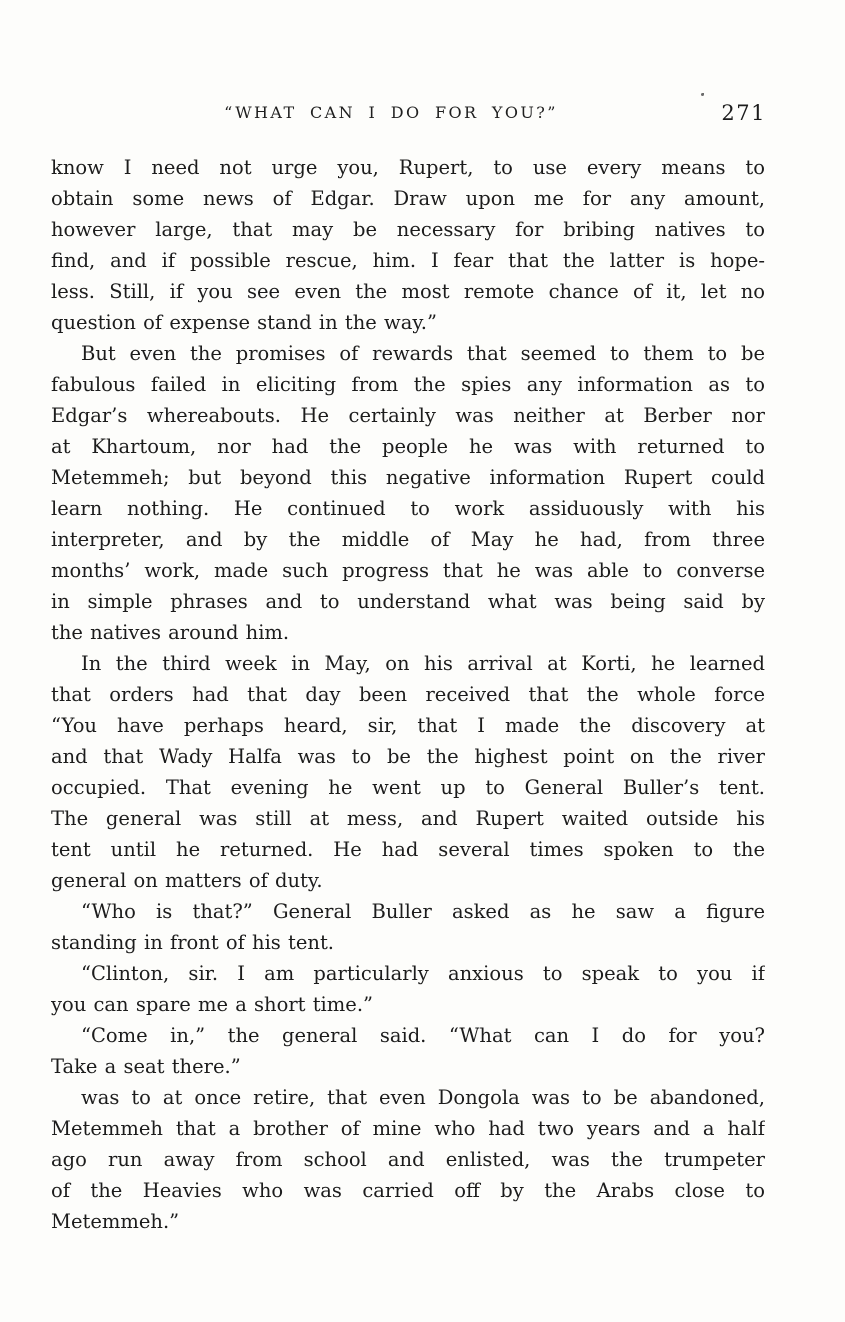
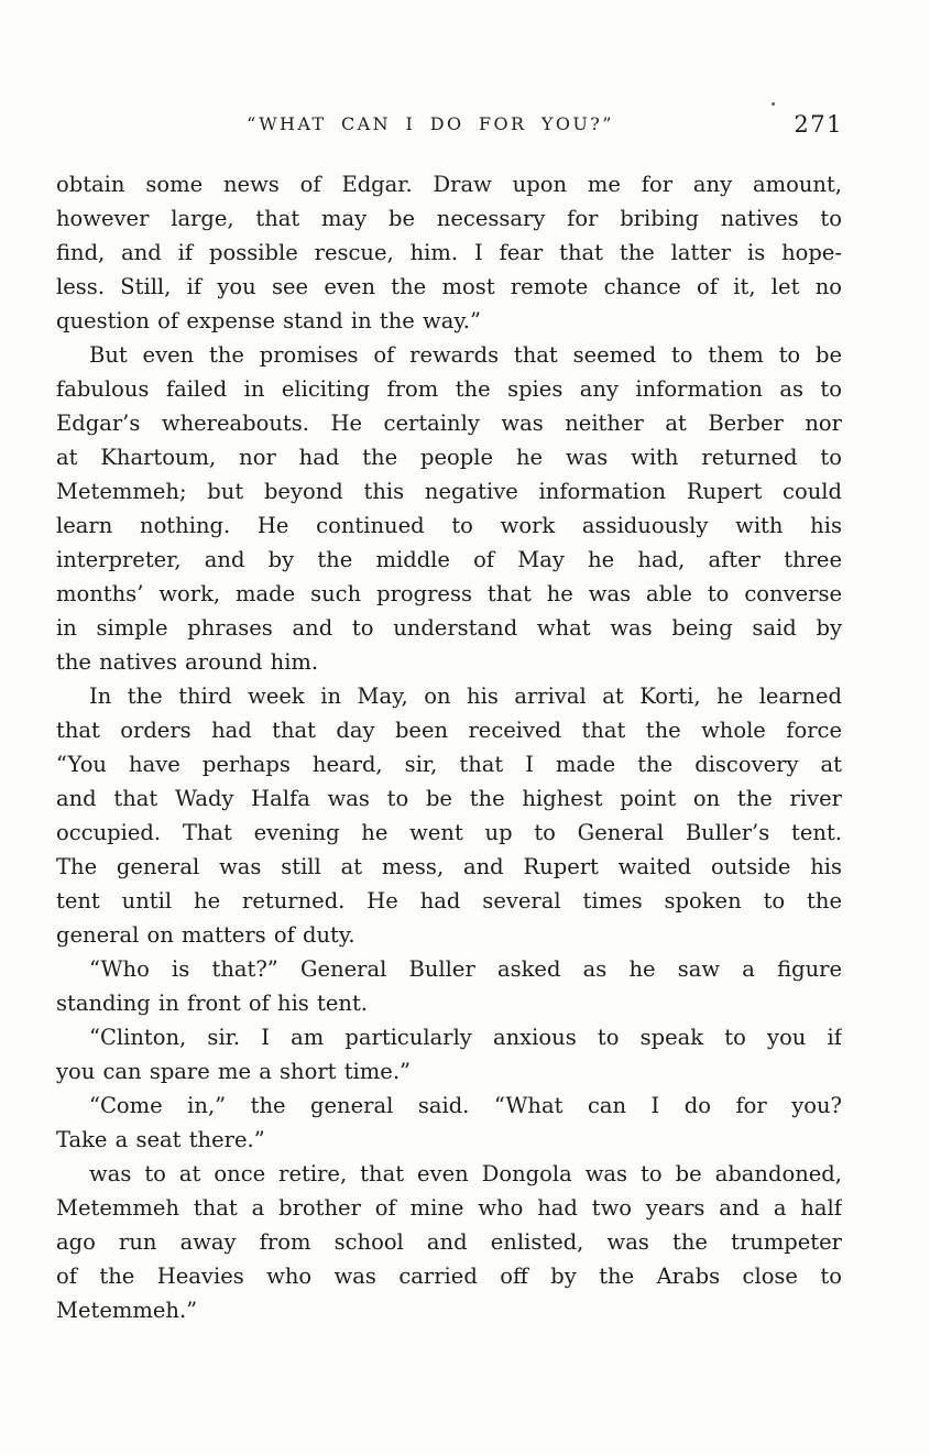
  “WHAT CAN I DO FOR YOU?”
  271
- know I need not urge you, Rupert, to use every means to
  obtain some news of Edgar. Draw upon me for any amount,
  however large, that may be necessary for bribing natives to
  find, and if possible rescue, him. I fear that the latter is hope-
  less. Still, if you see even the most remote chance of it, let no
  question of expense stand in the way.”
  But even the promises of rewards that seemed to them to be
  fabulous failed in eliciting from the spies any information as to
  Edgar’s whereabouts. He certainly was neither at Berber nor
  at Khartoum, nor had the people he was with returned to
  Metemmeh; but beyond this negative information Rupert could
  learn nothing. He continued to work assiduously with his
- interpreter, and by the middle of May he had, from three
+ interpreter, and by the middle of May he had, after three
  months’ work, made such progress that he was able to converse
  in simple phrases and to understand what was being said by
  the natives around him.
  In the third week in May, on his arrival at Korti, he learned
  that orders had that day been received that the whole force
  “You have perhaps heard, sir, that I made the discovery at
  and that Wady Halfa was to be the highest point on the river
  occupied. That evening he went up to General Buller’s tent.
  The general was still at mess, and Rupert waited outside his
  tent until he returned. He had several times spoken to the
  general on matters of duty.
  “Who is that?” General Buller asked as he saw a figure
  standing in front of his tent.
  “Clinton, sir. I am particularly anxious to speak to you if
  you can spare me a short time.”
  “Come in,” the general said. “What can I do for you?
  Take a seat there.”
  was to at once retire, that even Dongola was to be abandoned,
  Metemmeh that a brother of mine who had two years and a half
  ago run away from school and enlisted, was the trumpeter
  of the Heavies who was carried off by the Arabs close to
  Metemmeh.”
